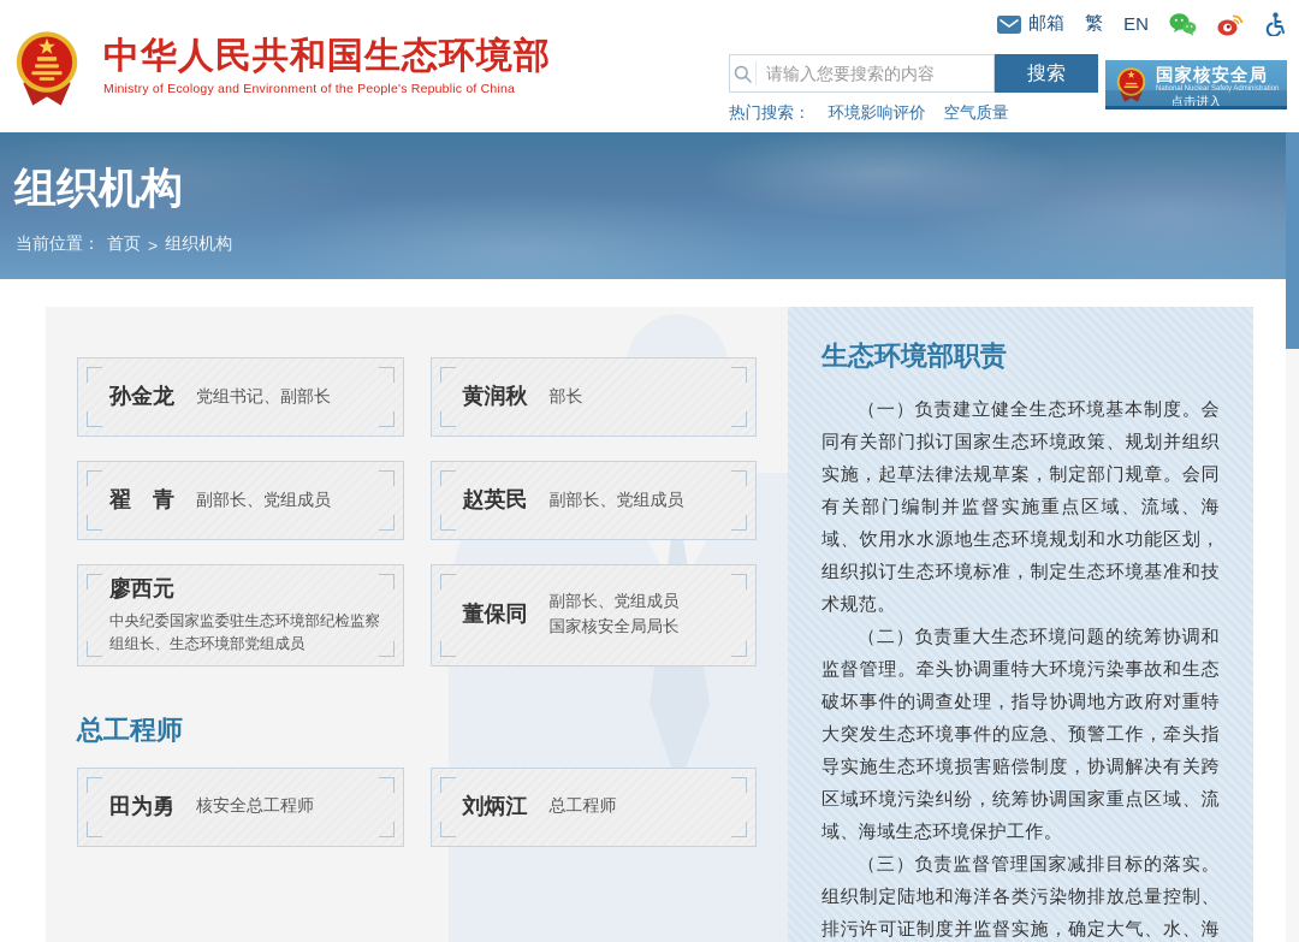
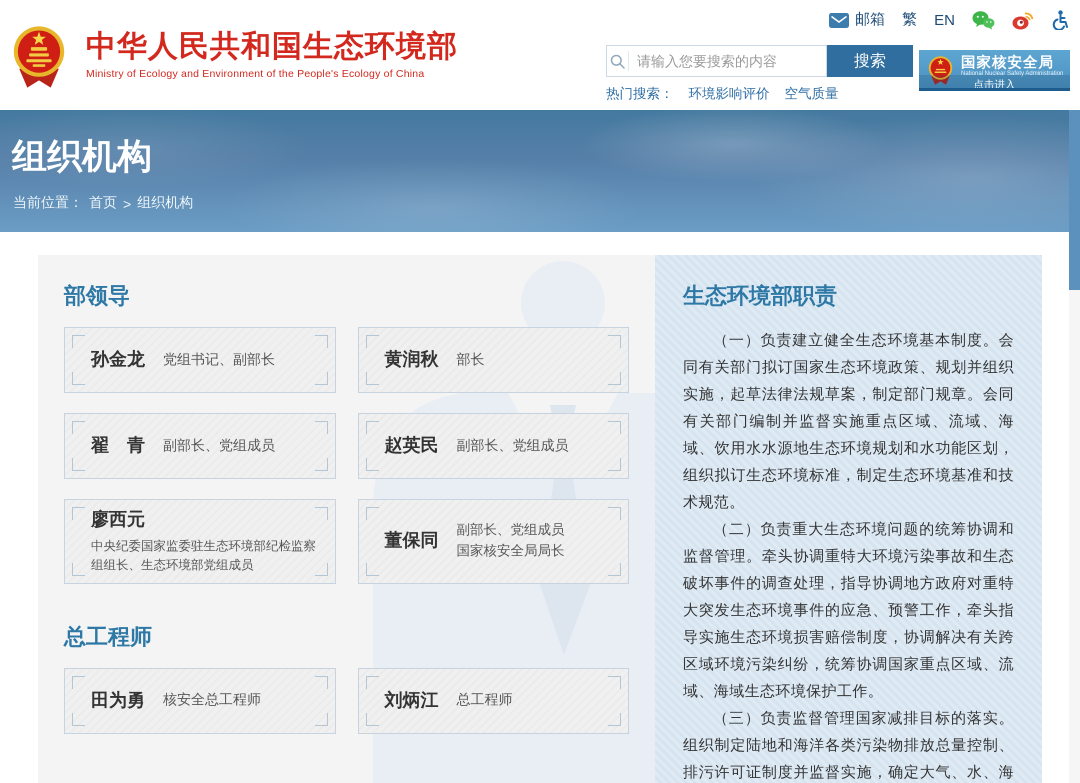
  邮箱
  繁
  EN
  中华人民共和国生态环境部
- Ministry of Ecology and Environment of the People's Republic of China
+ Ministry of Ecology and Environment of the People's Ecology of China
  请输入您要搜索的内容
  搜索
  热门搜索：
  环境影响评价
  空气质量
  国家核安全局
  点击进入
  组织机构
  当前位置：
  首页
  >
  组织机构
+ 部领导
  总工程师
  生态环境部职责
  （一）负责建立健全生态环境基本制度。会同有关部门拟订国家生态环境政策、规划并组织实施，起草法律法规草案，制定部门规章。会同有关部门编制并监督实施重点区域、流域、海域、饮用水水源地生态环境规划和水功能区划，组织拟订生态环境标准，制定生态环境基准和技术规范。
  （二）负责重大生态环境问题的统筹协调和监督管理。牵头协调重特大环境污染事故和生态破坏事件的调查处理，指导协调地方政府对重特大突发生态环境事件的应急、预警工作，牵头指导实施生态环境损害赔偿制度，协调解决有关跨区域环境污染纠纷，统筹协调国家重点区域、流域、海域生态环境保护工作。
  （三）负责监督管理国家减排目标的落实。组织制定陆地和海洋各类污染物排放总量控制、排污许可证制度并监督实施，确定大气、水、海
